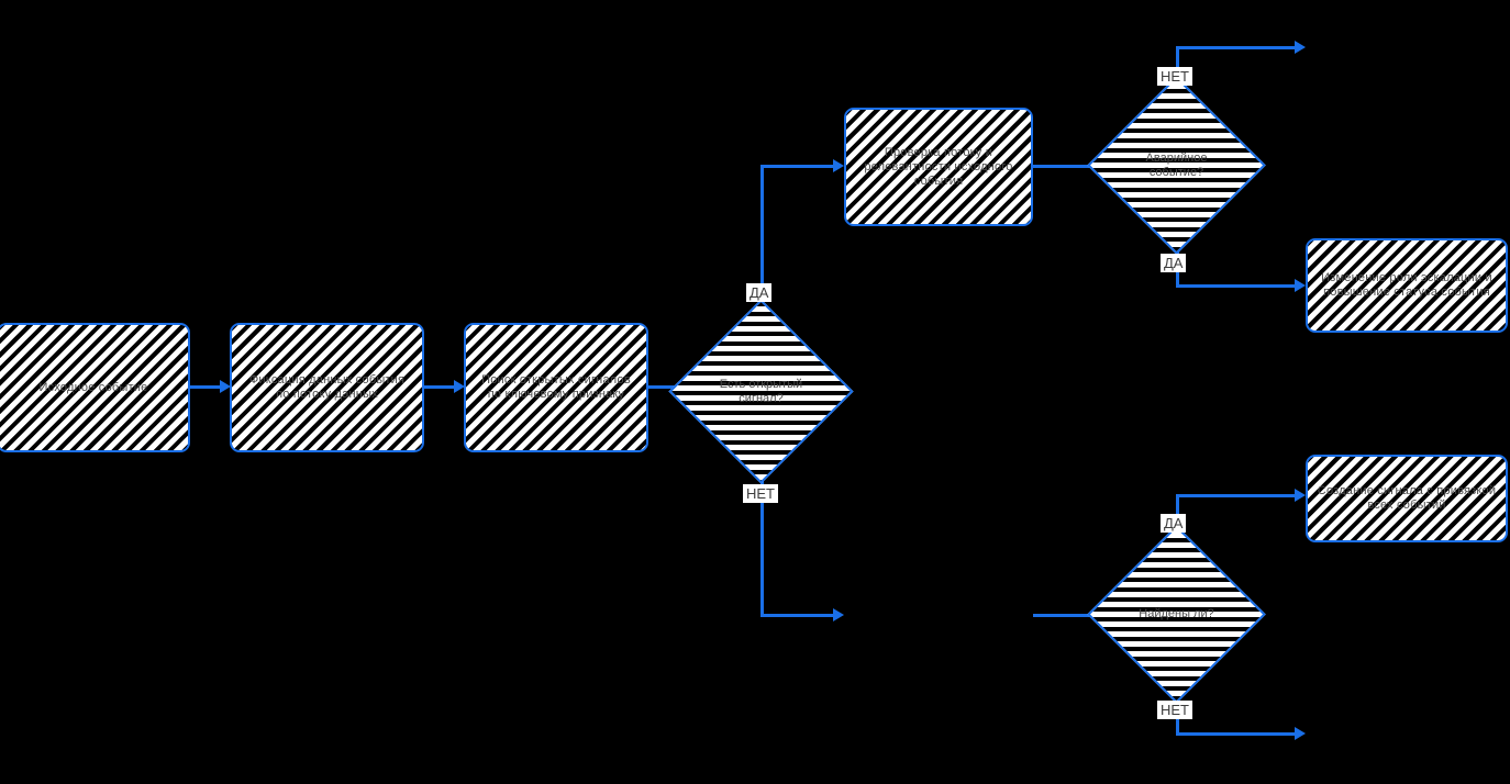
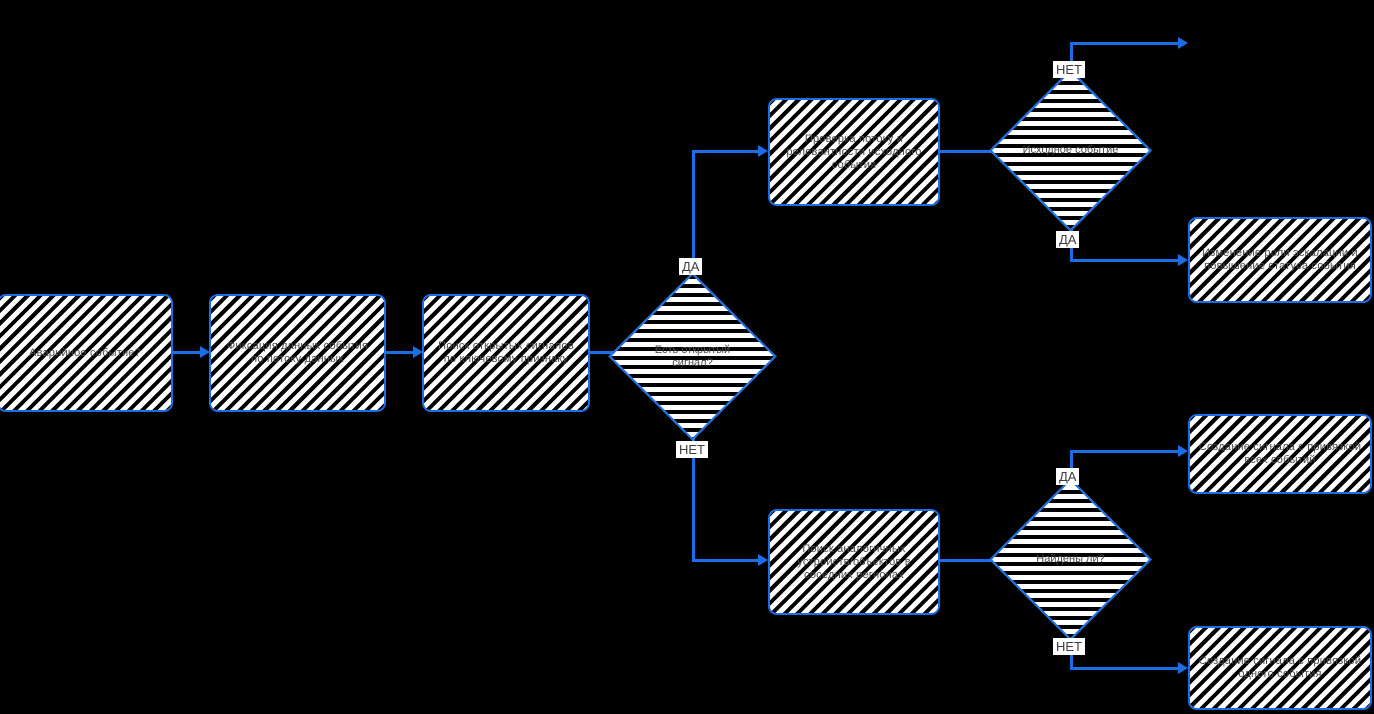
  ДА
  НЕТ
  НЕТ
  ДА
  ДА
  НЕТ
- Исходное событие
+ Аварийное событие?
  Фиксация данных события по потоку данных
  Поиск открытых сигналов по ключевому признаку
  Есть открытый сигнал?
  Проверка потоку и релевантности исходного события
- Аварийное событие?
+ Исходное событие
  Изменение роли эскалации и повышение статуса события
+ Поиск аналогичных устройств/объектов в соседних регионах
  Найдены ли?
  Создание сигнала с привязкой всех событий
+ Создание сигнала с привязкой одного события
